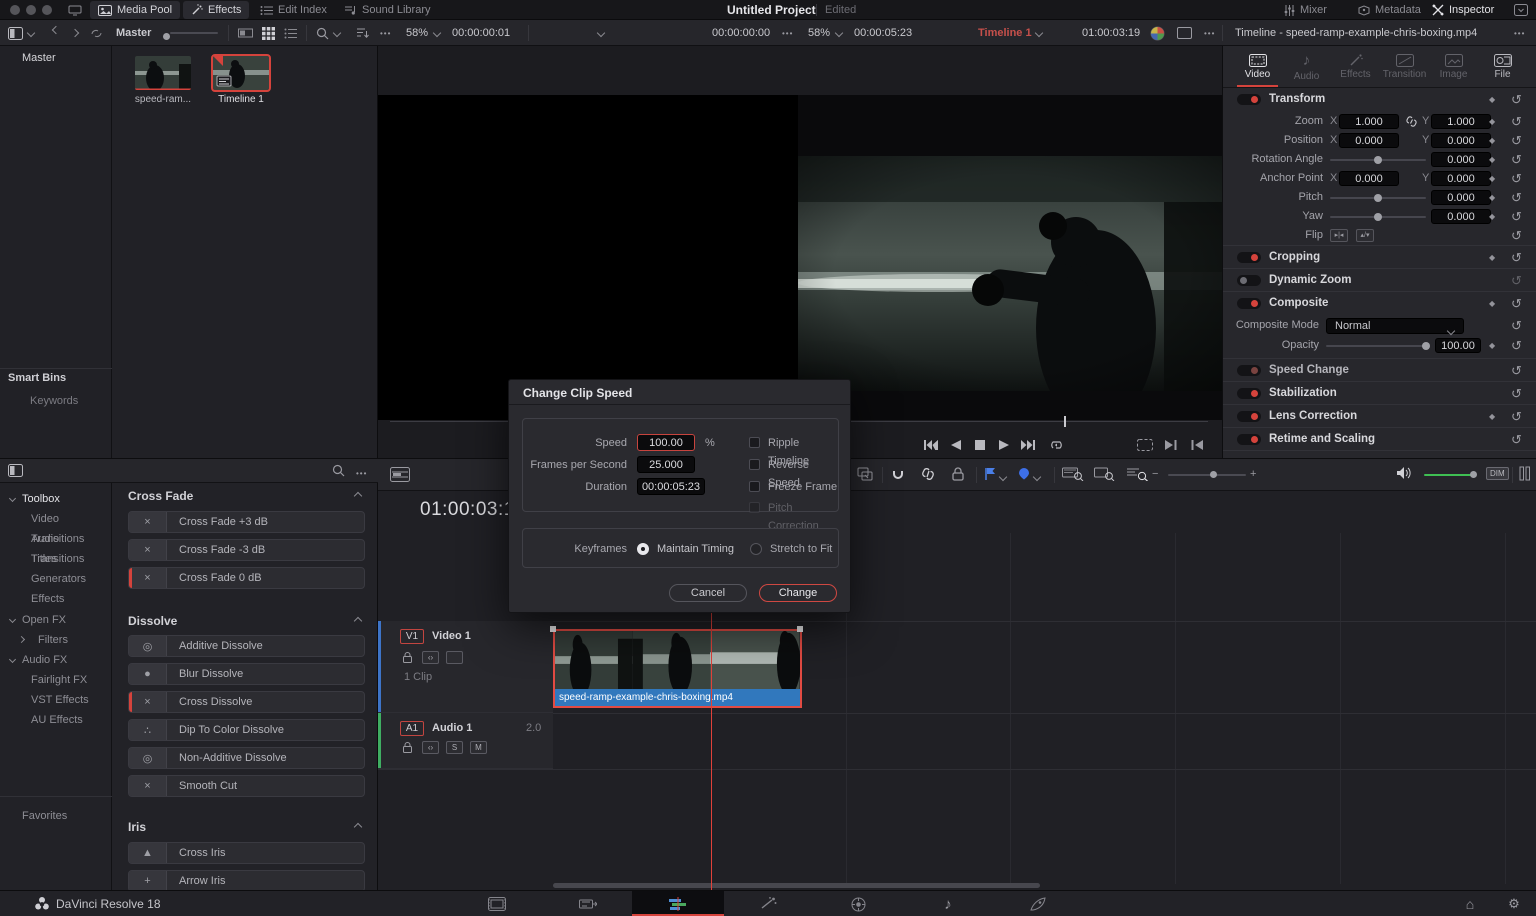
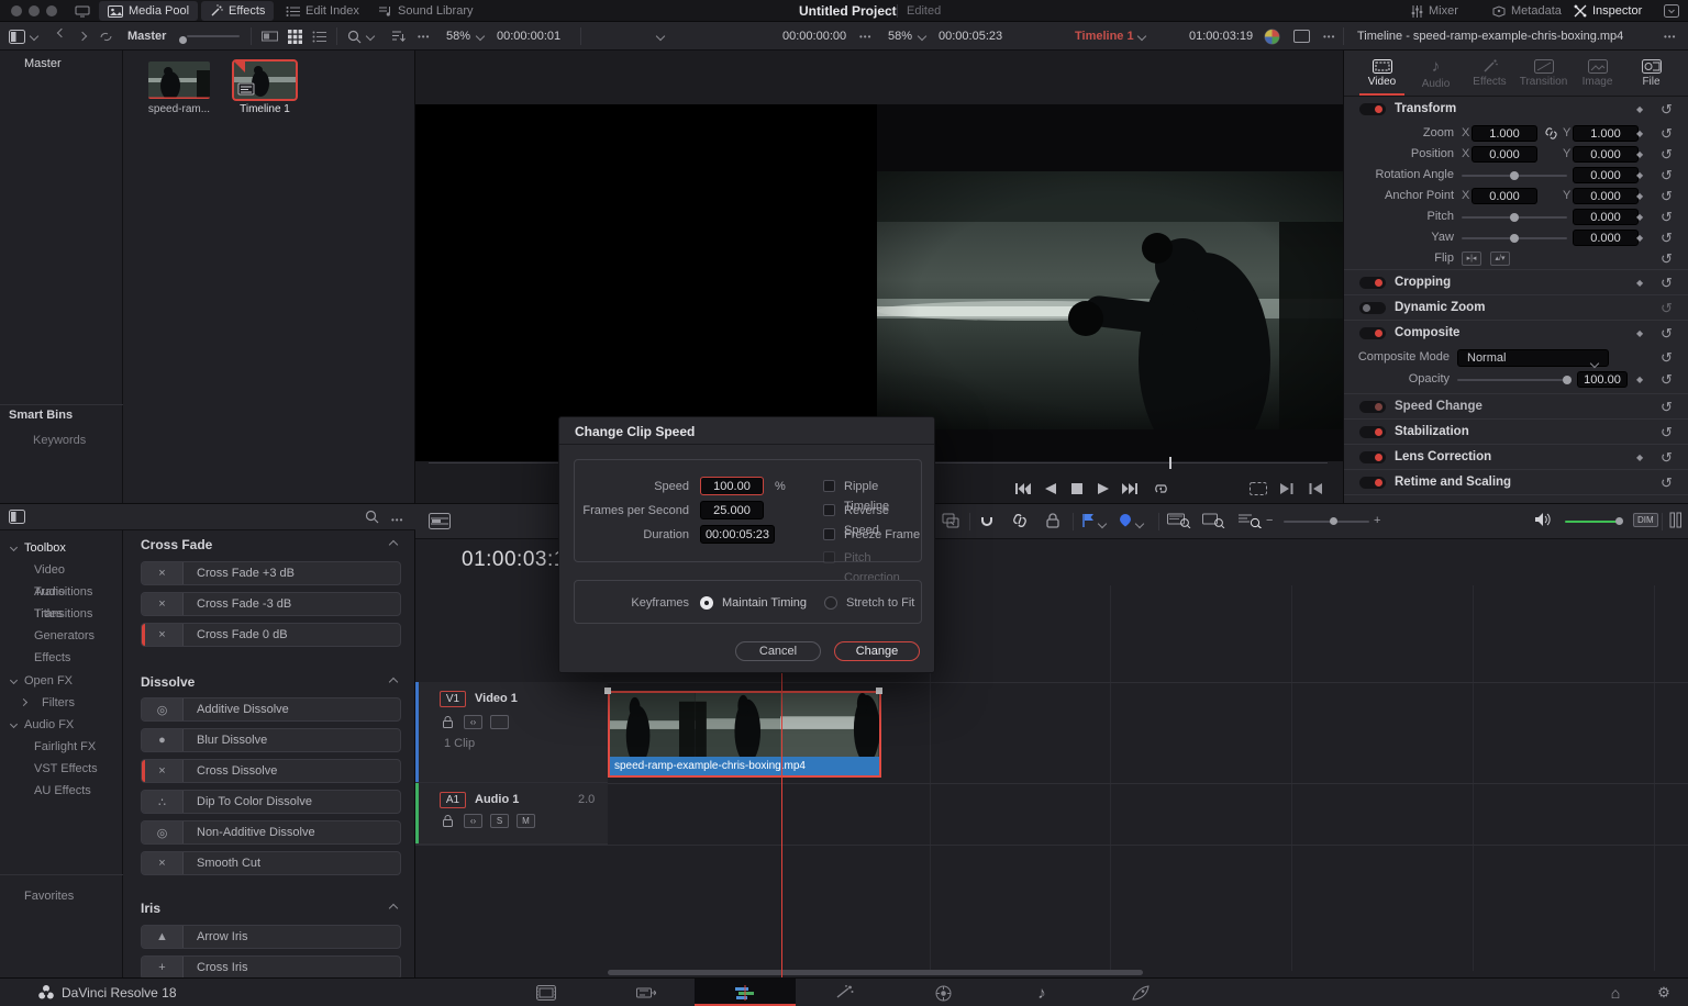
  Media Pool
  Effects
  Edit Index
  Sound Library
  Untitled Project
  Edited
  Mixer
  Metadata
  Inspector
  Master
  58%
  00:00:00:01
  00:00:00:00
  58%
  00:00:05:23
  Timeline 1
  01:00:03:19
  Timeline - speed-ramp-example-chris-boxing.mp4
  Master
  Smart Bins
  Keywords
  speed-ram...
  Timeline 1
  Video
  ♪
  Audio
  Effects
  Transition
  Image
  File
  Transform
  ◆
  ↺
  Zoom
  X
  1.000
  Y
  1.000
  ◆
  ↺
  Position
  X
  0.000
  Y
  0.000
  ◆
  ↺
  Rotation Angle
  0.000
  ◆
  ↺
  Anchor Point
  X
  0.000
  Y
  0.000
  ◆
  ↺
  Pitch
  0.000
  ◆
  ↺
  Yaw
  0.000
  ◆
  ↺
  Flip
  ↺
  Cropping
  ◆
  ↺
  Dynamic Zoom
  ↺
  Composite
  ◆
  ↺
  Composite Mode
  Normal
  ↺
  Opacity
  100.00
  ◆
  ↺
  Speed Change
  ↺
  Stabilization
  ↺
  Lens Correction
  ◆
  ↺
  Retime and Scaling
  ↺
  Toolbox
  Video Transitions
  Audio Transitions
  Titles
  Generators
  Effects
  Open FX
  Filters
  Audio FX
  Fairlight FX
  VST Effects
  AU Effects
  Favorites
  Cross Fade
  ×
  Cross Fade +3 dB
  ×
  Cross Fade -3 dB
  ×
  Cross Fade 0 dB
  Dissolve
  ◎
  Additive Dissolve
  ●
  Blur Dissolve
  ×
  Cross Dissolve
  ∴
  Dip To Color Dissolve
  ◎
  Non-Additive Dissolve
  ×
  Smooth Cut
  Iris
  ▲
- Cross Iris
+ Arrow Iris
  +
- Arrow Iris
+ Cross Iris
  −
  +
  DIM
  01:00:03:
  V1
  Video 1
  ‹›
  1 Clip
  A1
  Audio 1
  2.0
  ‹›
  S
  M
  speed-ramp-example-chris-boxing.mp4
  Change Clip Speed
  Speed
  100.00
  %
  Ripple Timeline
  Frames per Second
  25.000
  Reverse Speed
  Duration
  00:00:05:23
  Freeze Frame
  Pitch Correction
  Keyframes
  Maintain Timing
  Stretch to Fit
  Cancel
  Change
  DaVinci Resolve 18
  ♪
  ⌂
  ⚙
